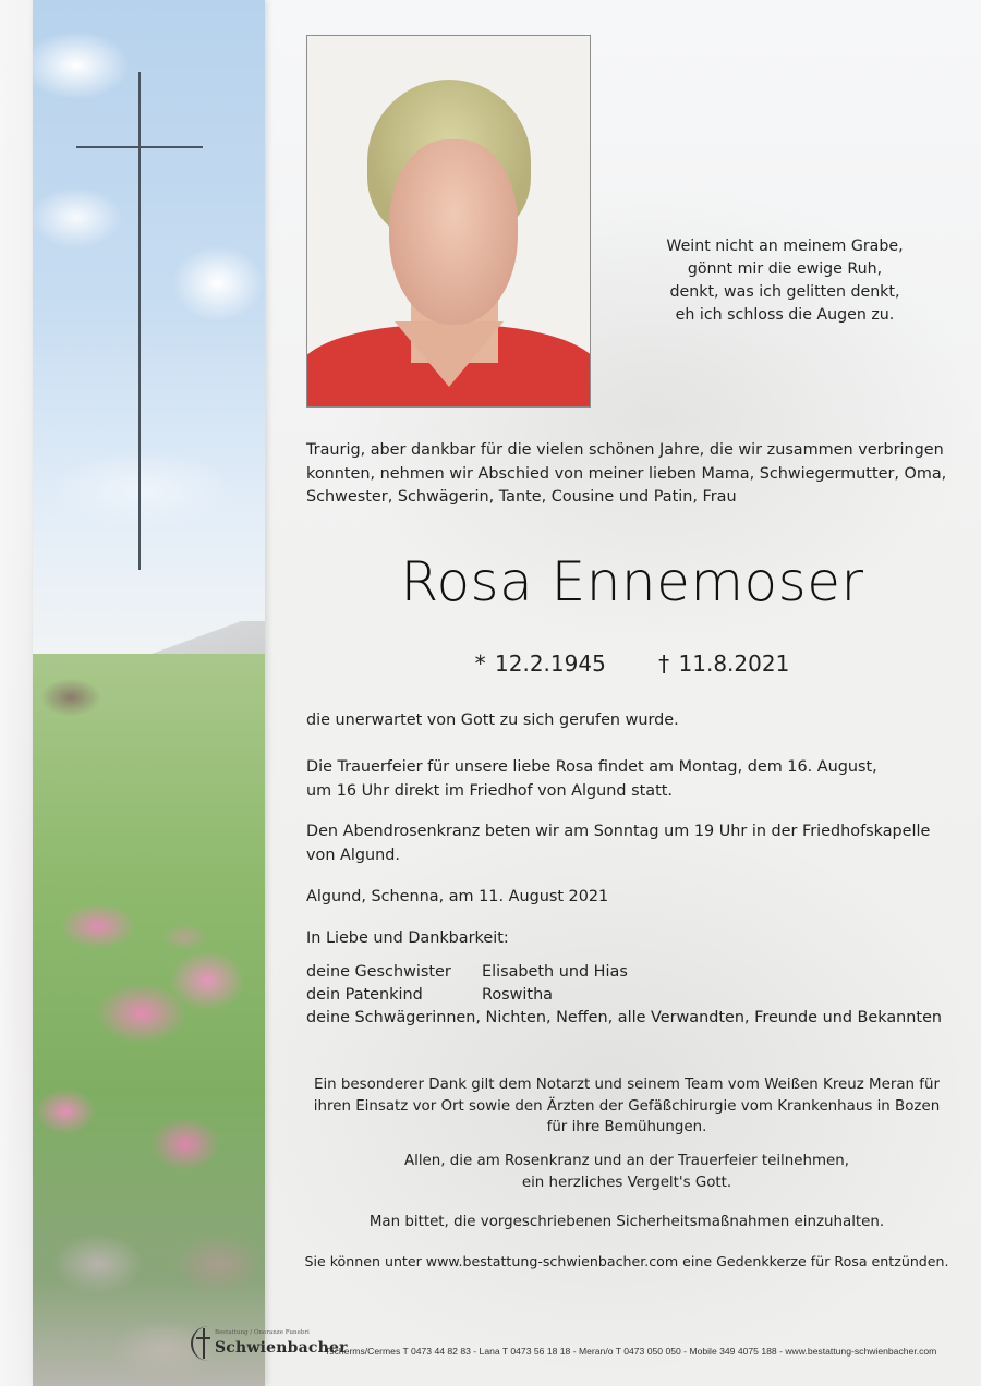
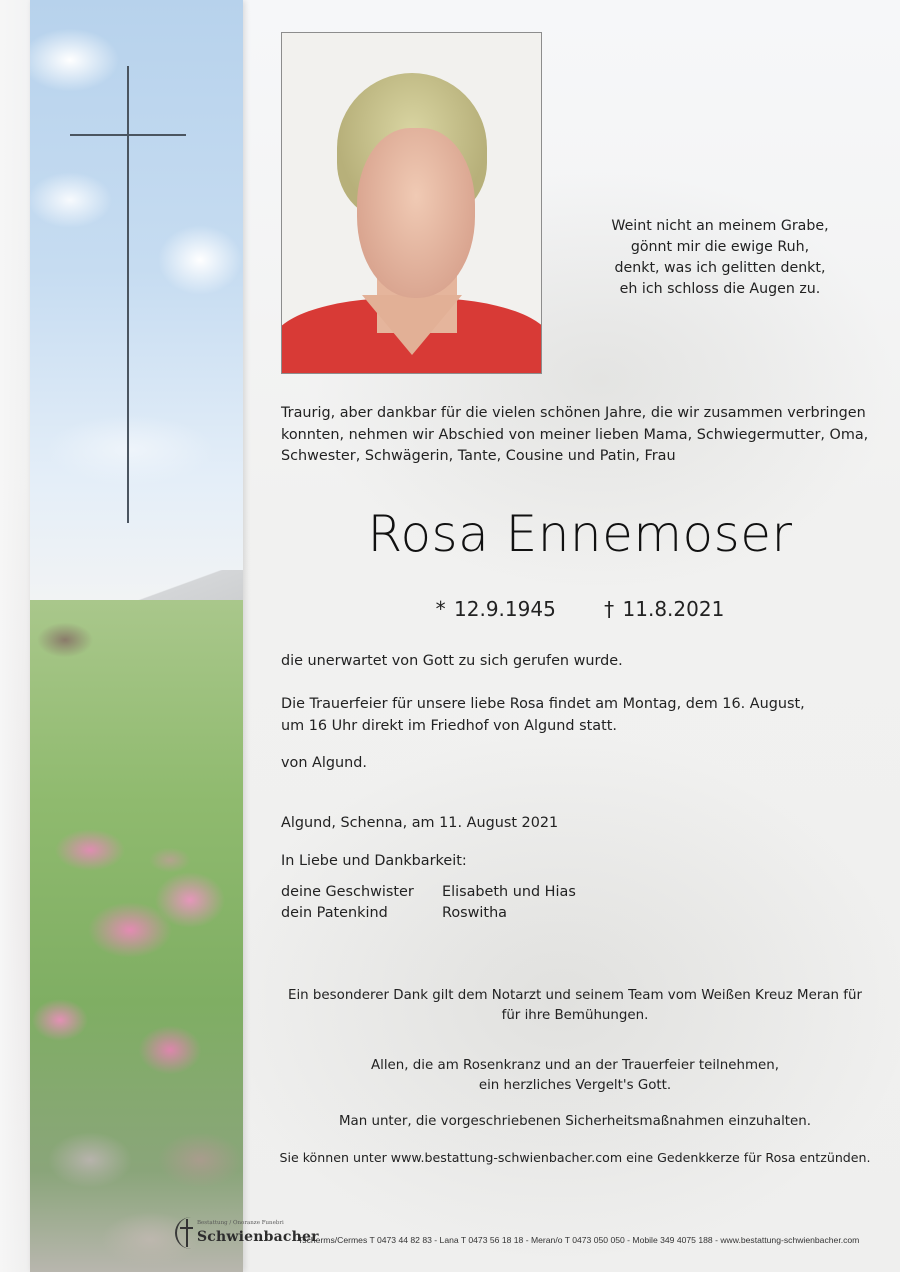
  Weint nicht an meinem Grabe,
  gönnt mir die ewige Ruh,
  denkt, was ich gelitten denkt,
  eh ich schloss die Augen zu.
  Traurig, aber dankbar für die vielen schönen Jahre, die wir zusammen verbringen
  konnten, nehmen wir Abschied von meiner lieben Mama, Schwiegermutter, Oma,
  Schwester, Schwägerin, Tante, Cousine und Patin, Frau
  Rosa Ennemoser
- * 12.2.1945 † 11.8.2021
+ * 12.9.1945 † 11.8.2021
  die unerwartet von Gott zu sich gerufen wurde.
  Die Trauerfeier für unsere liebe Rosa findet am Montag, dem 16. August,
  um 16 Uhr direkt im Friedhof von Algund statt.
- Den Abendrosenkranz beten wir am Sonntag um 19 Uhr in der Friedhofskapelle
  von Algund.
  Algund, Schenna, am 11. August 2021
  In Liebe und Dankbarkeit:
  deine Geschwister
  Elisabeth und Hias
  dein Patenkind
  Roswitha
- deine Schwägerinnen, Nichten, Neffen, alle Verwandten, Freunde und Bekannten
  Ein besonderer Dank gilt dem Notarzt und seinem Team vom Weißen Kreuz Meran für
- ihren Einsatz vor Ort sowie den Ärzten der Gefäßchirurgie vom Krankenhaus in Bozen
  für ihre Bemühungen.
  Allen, die am Rosenkranz und an der Trauerfeier teilnehmen,
  ein herzliches Vergelt's Gott.
- Man bittet, die vorgeschriebenen Sicherheitsmaßnahmen einzuhalten.
+ Man unter, die vorgeschriebenen Sicherheitsmaßnahmen einzuhalten.
  Sie können unter www.bestattung-schwienbacher.com eine Gedenkkerze für Rosa entzünden.
  Schwienbacher
  Tscherms/Cermes T 0473 44 82 83 - Lana T 0473 56 18 18 - Meran/o T 0473 050 050 - Mobile 349 4075 188 - www.bestattung-schwienbacher.com
